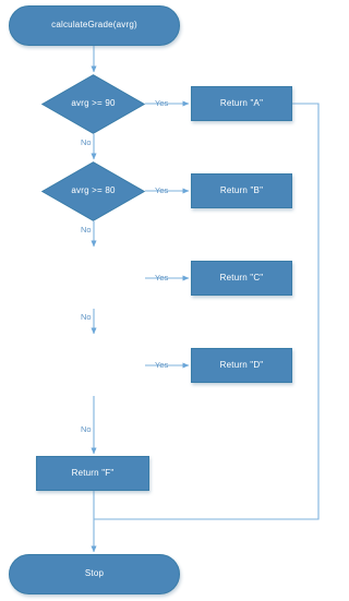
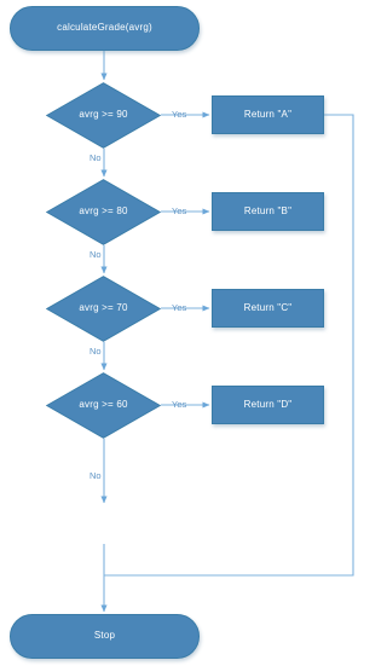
  calculateGrade(avrg)
  avrg >= 90
  avrg >= 80
+ avrg >= 70
+ avrg >= 60
  Return "A"
  Return "B"
  Return "C"
  Return "D"
- Return "F"
  Stop
  Yes
  No
  Yes
  No
  Yes
  No
  Yes
  No
